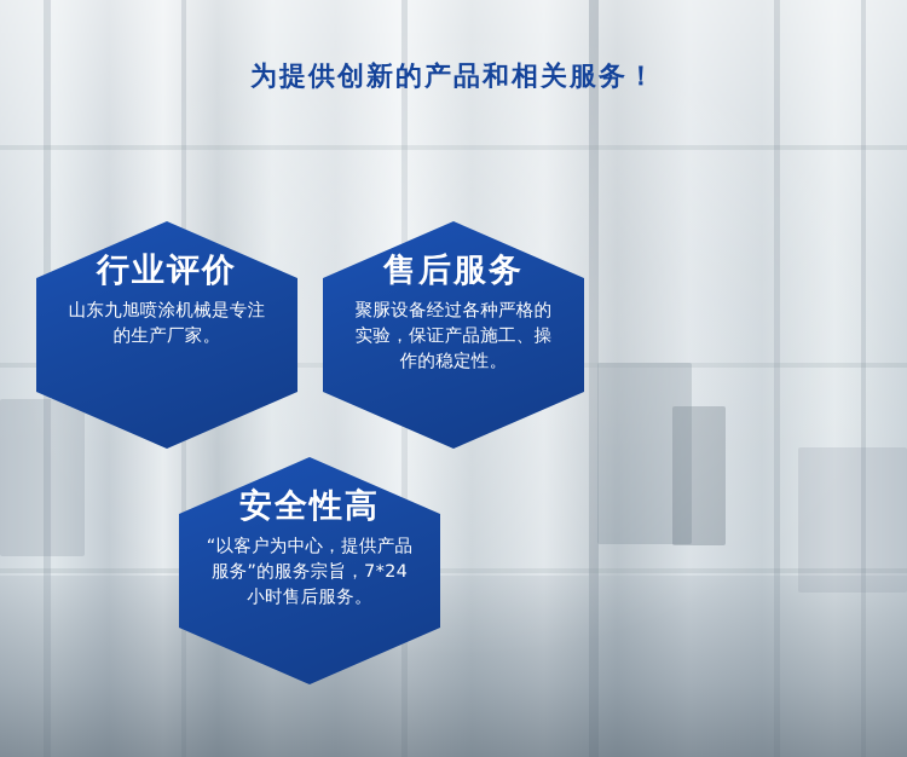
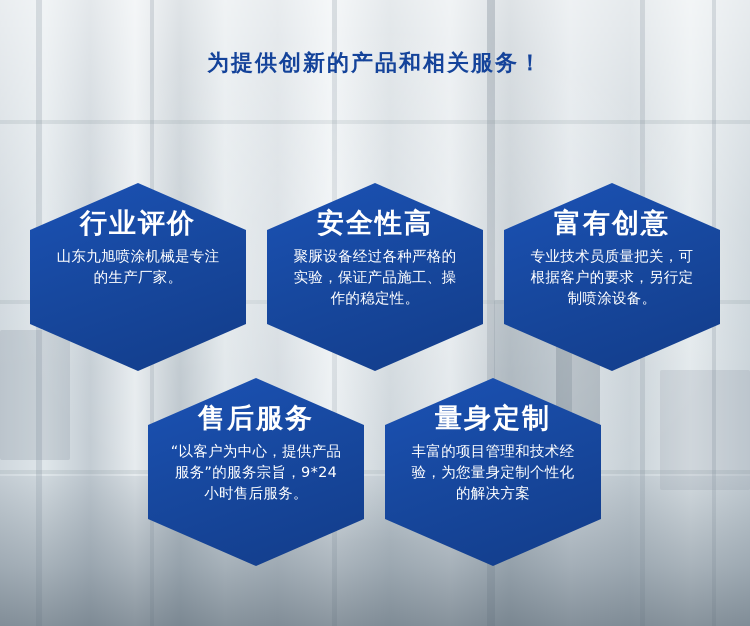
  为提供创新的产品和相关服务！
  行业评价
  山东九旭喷涂机械是专注的生产厂家。
- 售后服务
+ 安全性高
  聚脲设备经过各种严格的实验，保证产品施工、操作的稳定性。
+ 富有创意
+ 专业技术员质量把关，可根据客户的要求，另行定制喷涂设备。
- 安全性高
+ 售后服务
- “以客户为中心，提供产品服务”的服务宗旨，7*24小时售后服务。
+ “以客户为中心，提供产品服务”的服务宗旨，9*24小时售后服务。
+ 量身定制
+ 丰富的项目管理和技术经验，为您量身定制个性化的解决方案
